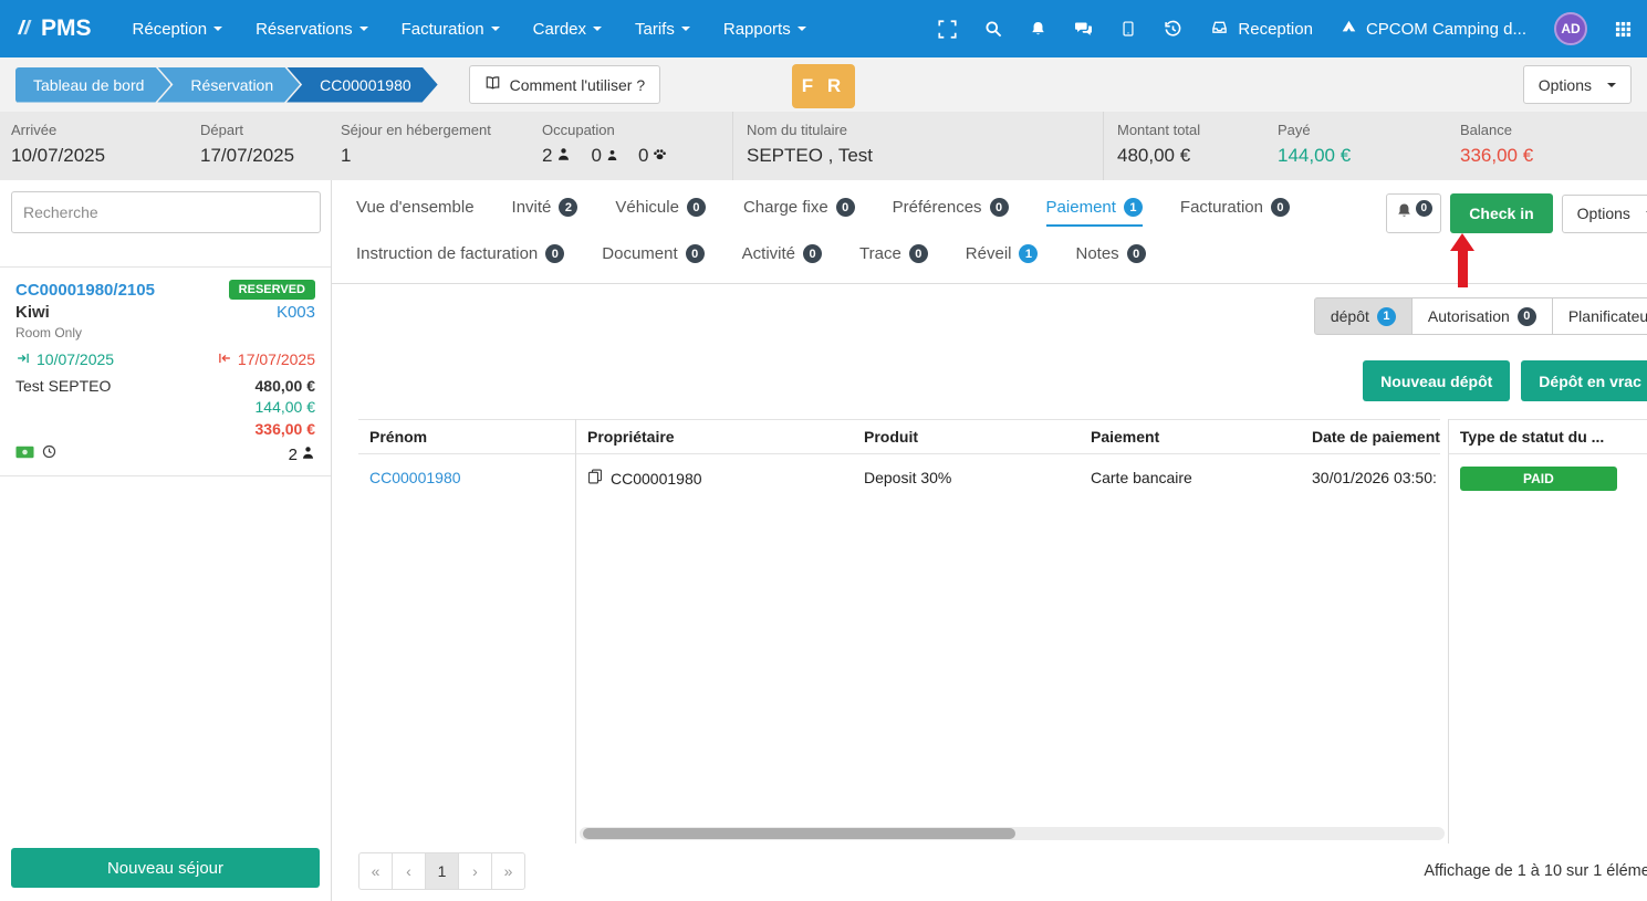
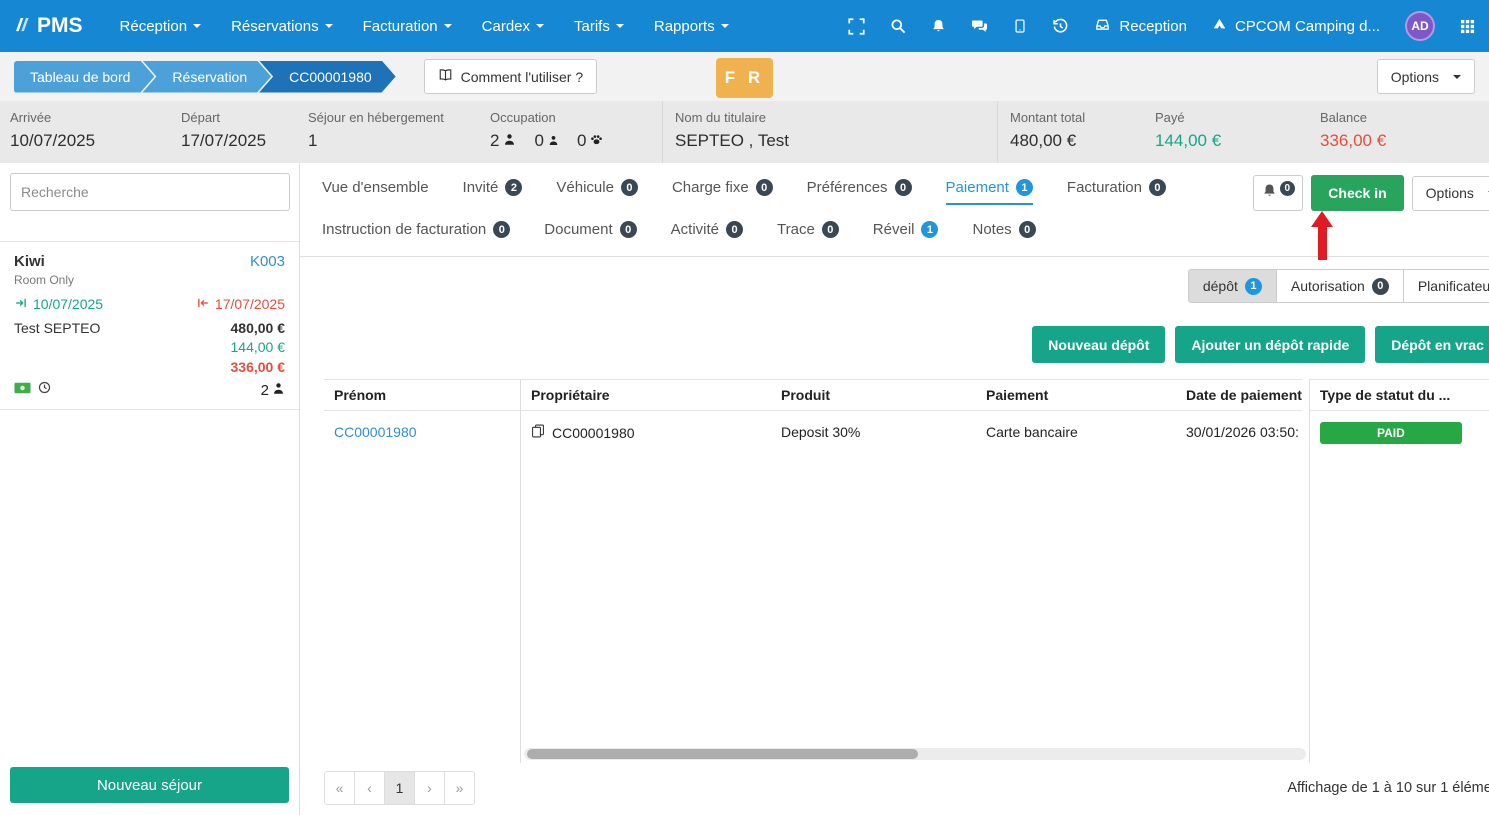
  PMS
  Réception
  Réservations
  Facturation
  Cardex
  Tarifs
  Rapports
  Reception
  CPCOM Camping d...
  AD
  Tableau de bord
  Réservation
  CC00001980
  Comment l'utiliser ?
  F R
  Options
  Arrivée
  10/07/2025
  Départ
  17/07/2025
  Séjour en hébergement
  1
  Occupation
  2
  0
  0
  Nom du titulaire
  SEPTEO , Test
  Montant total
  480,00 €
  Payé
  144,00 €
  Balance
  336,00 €
  Recherche
- CC00001980/2105
- RESERVED
  Kiwi
  K003
  Room Only
  10/07/2025
  17/07/2025
  Test SEPTEO
  480,00 €
  144,00 €
  336,00 €
  2
  Nouveau séjour
  Vue d'ensemble
  Invité
  2
  Véhicule
  0
  Charge fixe
  0
  Préférences
  0
  Paiement
  1
  Facturation
  0
  Instruction de facturation
  0
  Document
  0
  Activité
  0
  Trace
  0
  Réveil
  1
  Notes
  0
  0
  Check in
  Options
  dépôt
  1
  Autorisation
  0
  Planificateu
  Nouveau dépôt
+ Ajouter un dépôt rapide
  Dépôt en vrac
  Prénom
  CC00001980
  Propriétaire
  Produit
  Paiement
  Date de paiement
  CC00001980
  Deposit 30%
  Carte bancaire
  30/01/2026 03:50:
  Type de statut du ...
  PAID
  «
  ‹
  1
  ›
  »
  Affichage de 1 à 10 sur 1 éléme
